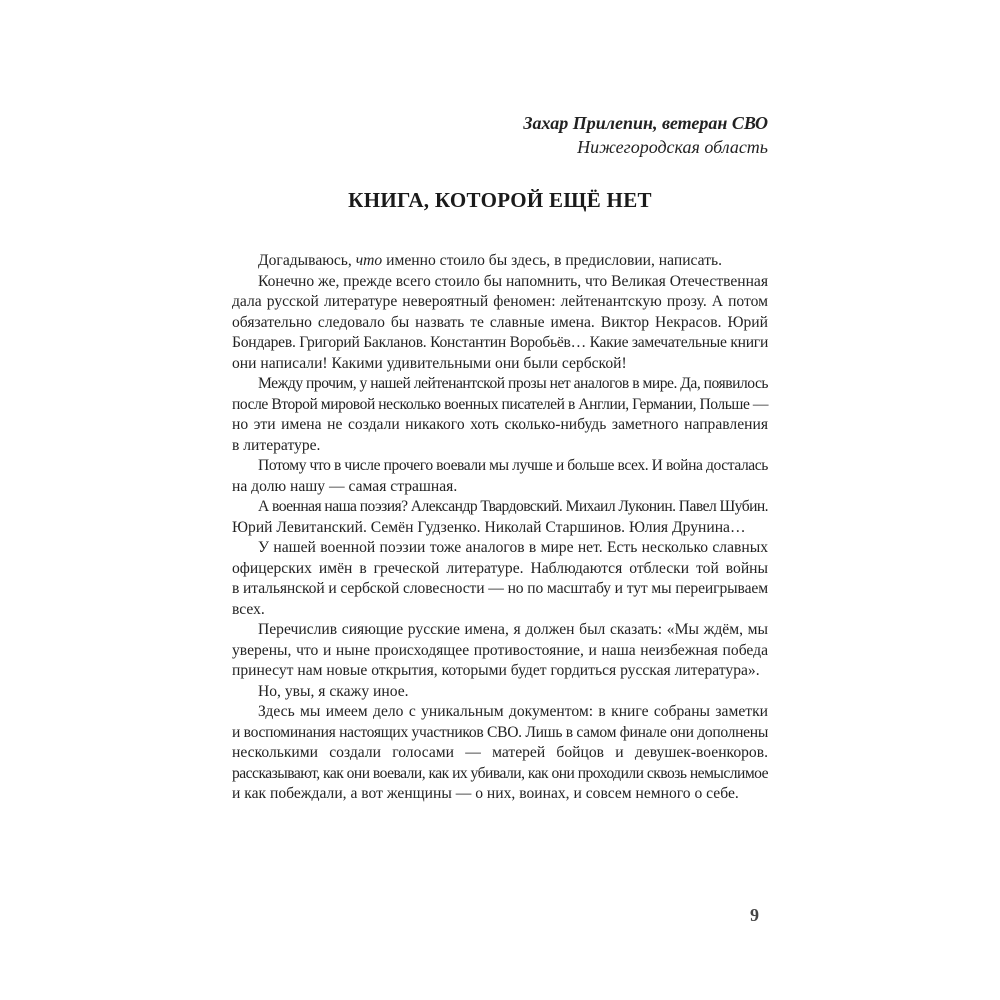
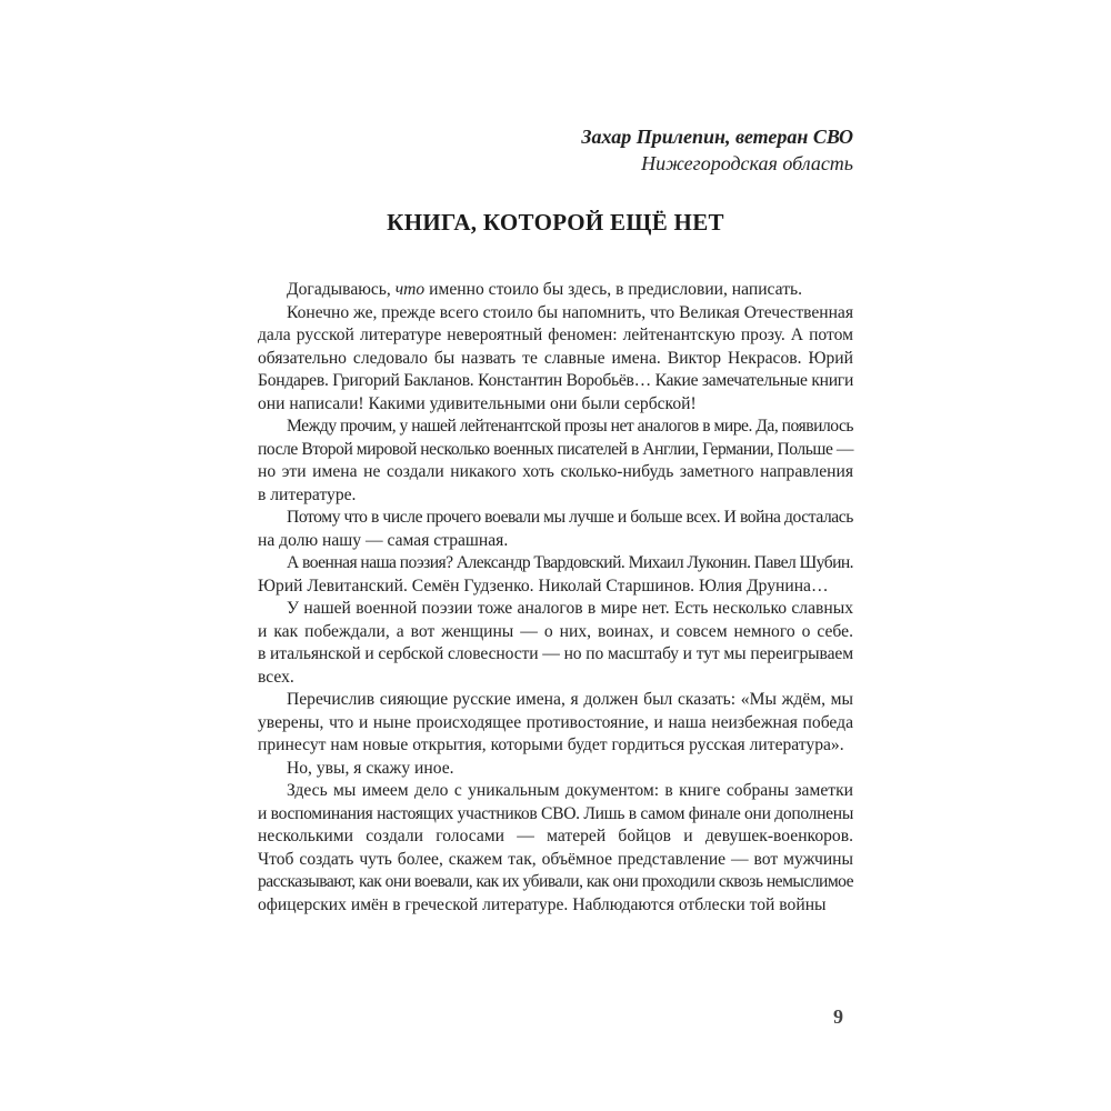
  Захар Прилепин, ветеран СВО
  Нижегородская область
  КНИГА, КОТОРОЙ ЕЩЁ НЕТ
  Догадываюсь, что именно стоило бы здесь, в предисловии, написать.
  Конечно же, прежде всего стоило бы напомнить, что Великая Отечественная
  дала русской литературе невероятный феномен: лейтенантскую прозу. А потом
  обязательно следовало бы назвать те славные имена. Виктор Некрасов. Юрий
  Бондарев. Григорий Бакланов. Константин Воробьёв… Какие замечательные книги
  они написали! Какими удивительными они были сербской!
  Между прочим, у нашей лейтенантской прозы нет аналогов в мире. Да, появилось
  после Второй мировой несколько военных писателей в Англии, Германии, Польше —
  но эти имена не создали никакого хоть сколько-нибудь заметного направления
  в литературе.
  Потому что в числе прочего воевали мы лучше и больше всех. И война досталась
  на долю нашу — самая страшная.
  А военная наша поэзия? Александр Твардовский. Михаил Луконин. Павел Шубин.
  Юрий Левитанский. Семён Гудзенко. Николай Старшинов. Юлия Друнина…
  У нашей военной поэзии тоже аналогов в мире нет. Есть несколько славных
- офицерских имён в греческой литературе. Наблюдаются отблески той войны
+ и как побеждали, а вот женщины — о них, воинах, и совсем немного о себе.
  в итальянской и сербской словесности — но по масштабу и тут мы переигрываем
  всех.
  Перечислив сияющие русские имена, я должен был сказать: «Мы ждём, мы
  уверены, что и ныне происходящее противостояние, и наша неизбежная победа
  принесут нам новые открытия, которыми будет гордиться русская литература».
  Но, увы, я скажу иное.
  Здесь мы имеем дело с уникальным документом: в книге собраны заметки
  и воспоминания настоящих участников СВО. Лишь в самом финале они дополнены
  несколькими создали голосами — матерей бойцов и девушек-военкоров.
+ Чтоб создать чуть более, скажем так, объёмное представление — вот мужчины
  рассказывают, как они воевали, как их убивали, как они проходили сквозь немыслимое
- и как побеждали, а вот женщины — о них, воинах, и совсем немного о себе.
+ офицерских имён в греческой литературе. Наблюдаются отблески той войны
  9
